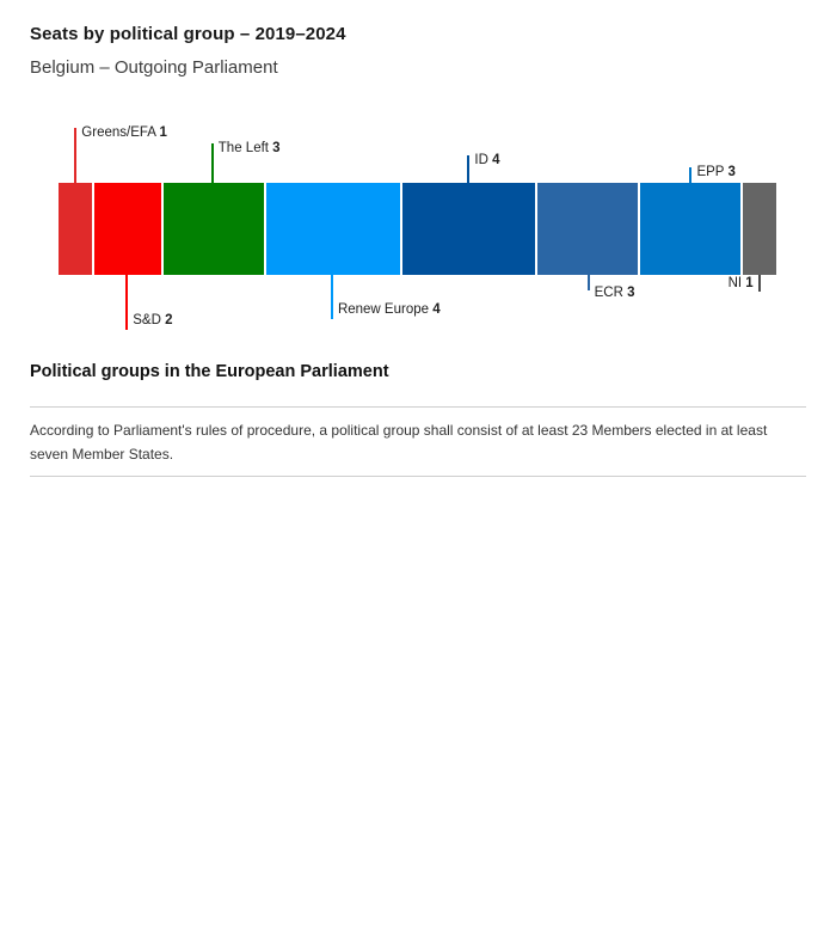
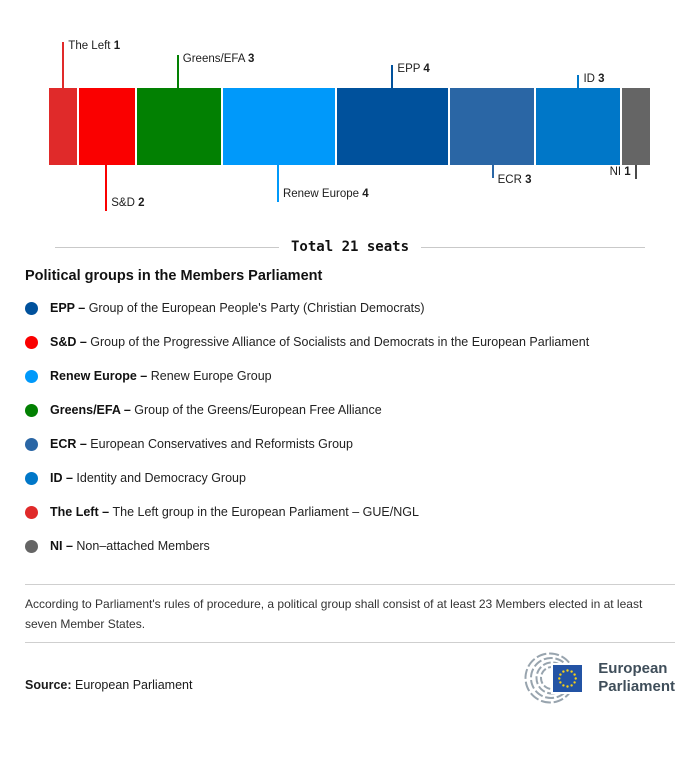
- Seats by political group – 2019–2024
- Belgium – Outgoing Parliament
- Greens/EFA 1
+ The Left 1
  S&D 2
- The Left 3
+ Greens/EFA 3
  Renew Europe 4
- ID 4
+ EPP 4
  ECR 3
- EPP 3
+ ID 3
  NI 1
+ Total 21 seats
- Political groups in the European Parliament
+ Political groups in the Members Parliament
+ EPP – Group of the European People's Party (Christian Democrats)
+ S&D – Group of the Progressive Alliance of Socialists and Democrats in the European Parliament
+ Renew Europe – Renew Europe Group
+ Greens/EFA – Group of the Greens/European Free Alliance
+ ECR – European Conservatives and Reformists Group
+ ID – Identity and Democracy Group
+ The Left – The Left group in the European Parliament – GUE/NGL
+ NI – Non–attached Members
  According to Parliament's rules of procedure, a political group shall consist of at least 23 Members elected in at least seven Member States.
+ Source: European Parliament
+ European
+ Parliament
